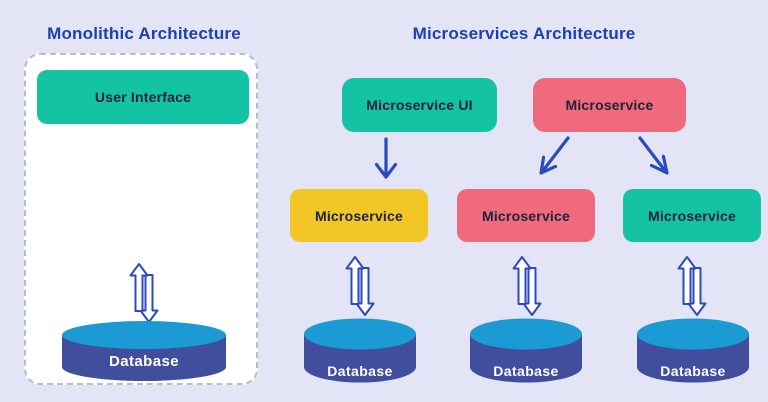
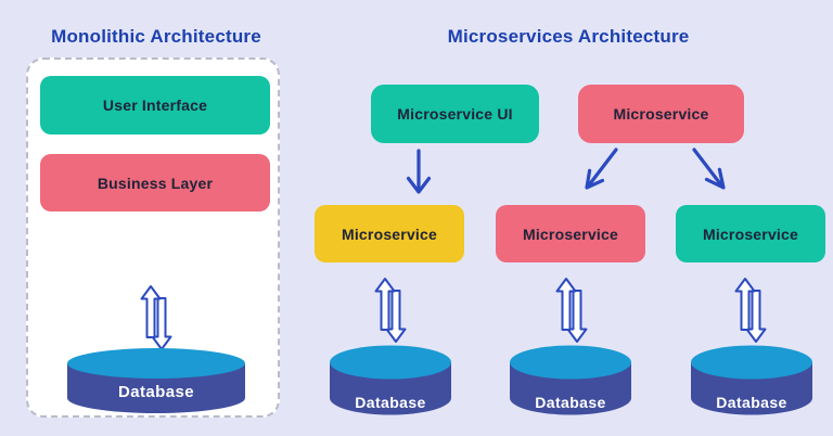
  Monolithic Architecture
  Microservices Architecture
  User Interface
+ Business Layer
  Database
  Microservice UI
  Microservice
  Microservice
  Microservice
  Microservice
  Database
  Database
  Database
